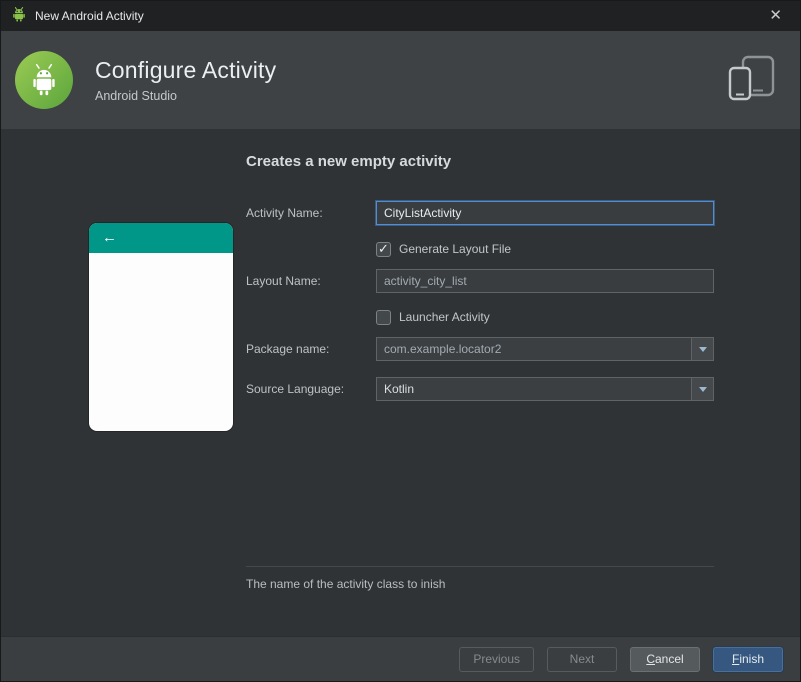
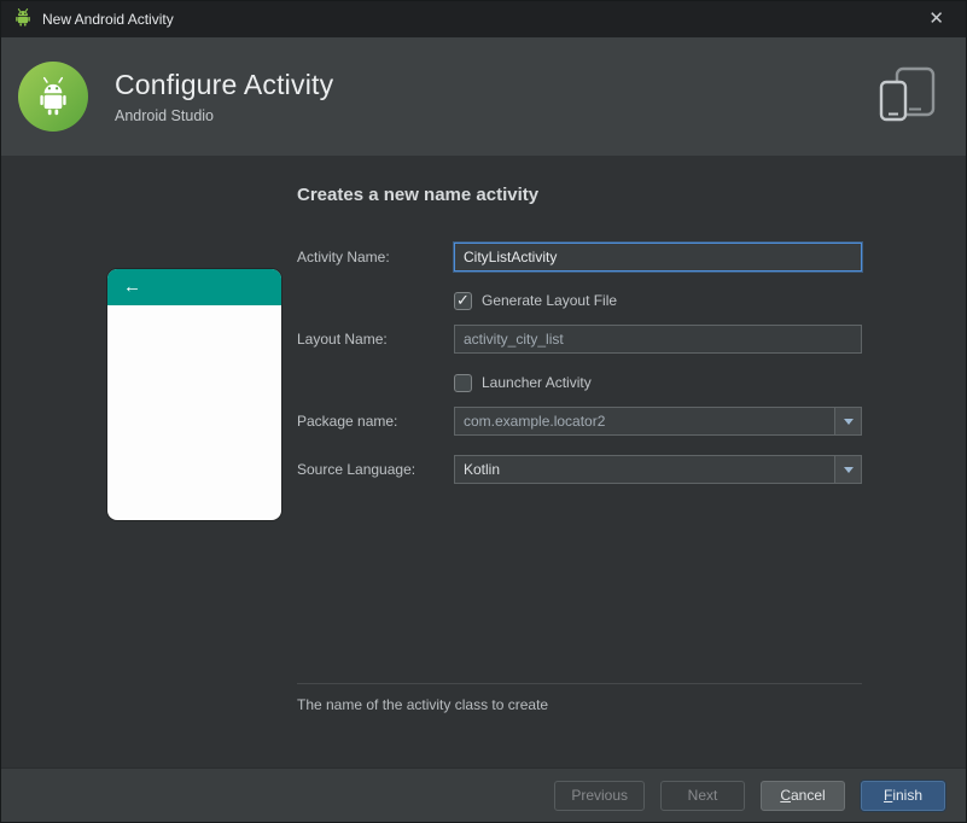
  New Android Activity
  ✕
  Configure Activity
  Android Studio
- Creates a new empty activity
+ Creates a new name activity
  ←
  Activity Name:
  CityListActivity
  Generate Layout File
  Layout Name:
  activity_city_list
  Launcher Activity
  Package name:
  com.example.locator2
  Source Language:
  Kotlin
- The name of the activity class to inish
+ The name of the activity class to create
  Previous
  Next
  Cancel
  Finish
